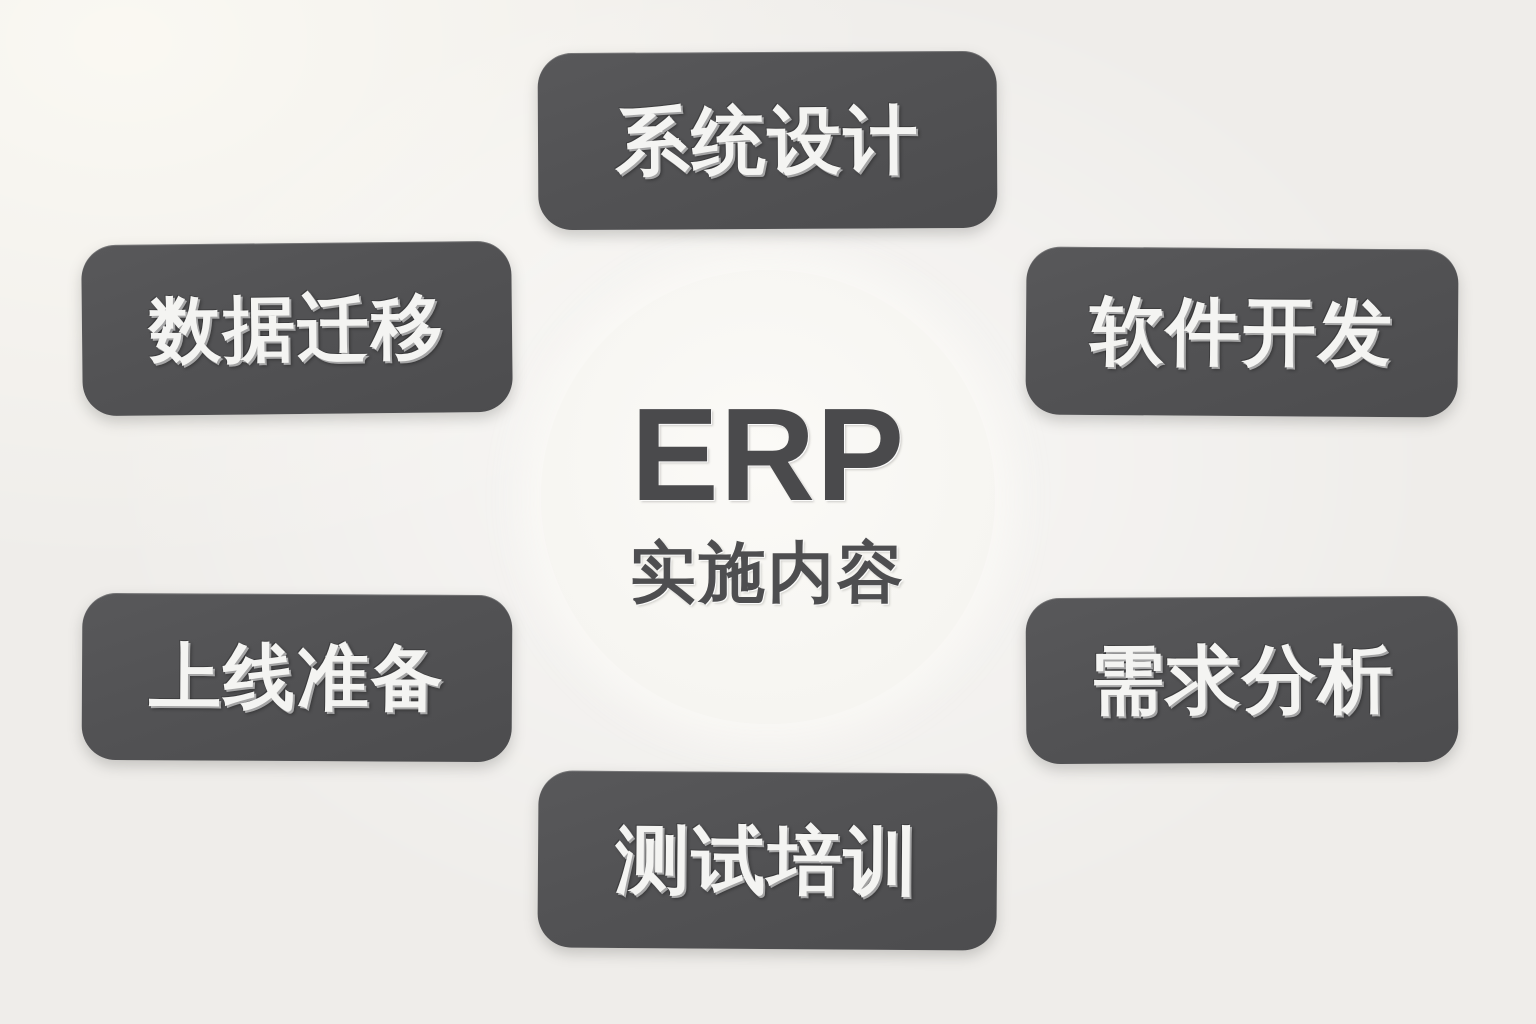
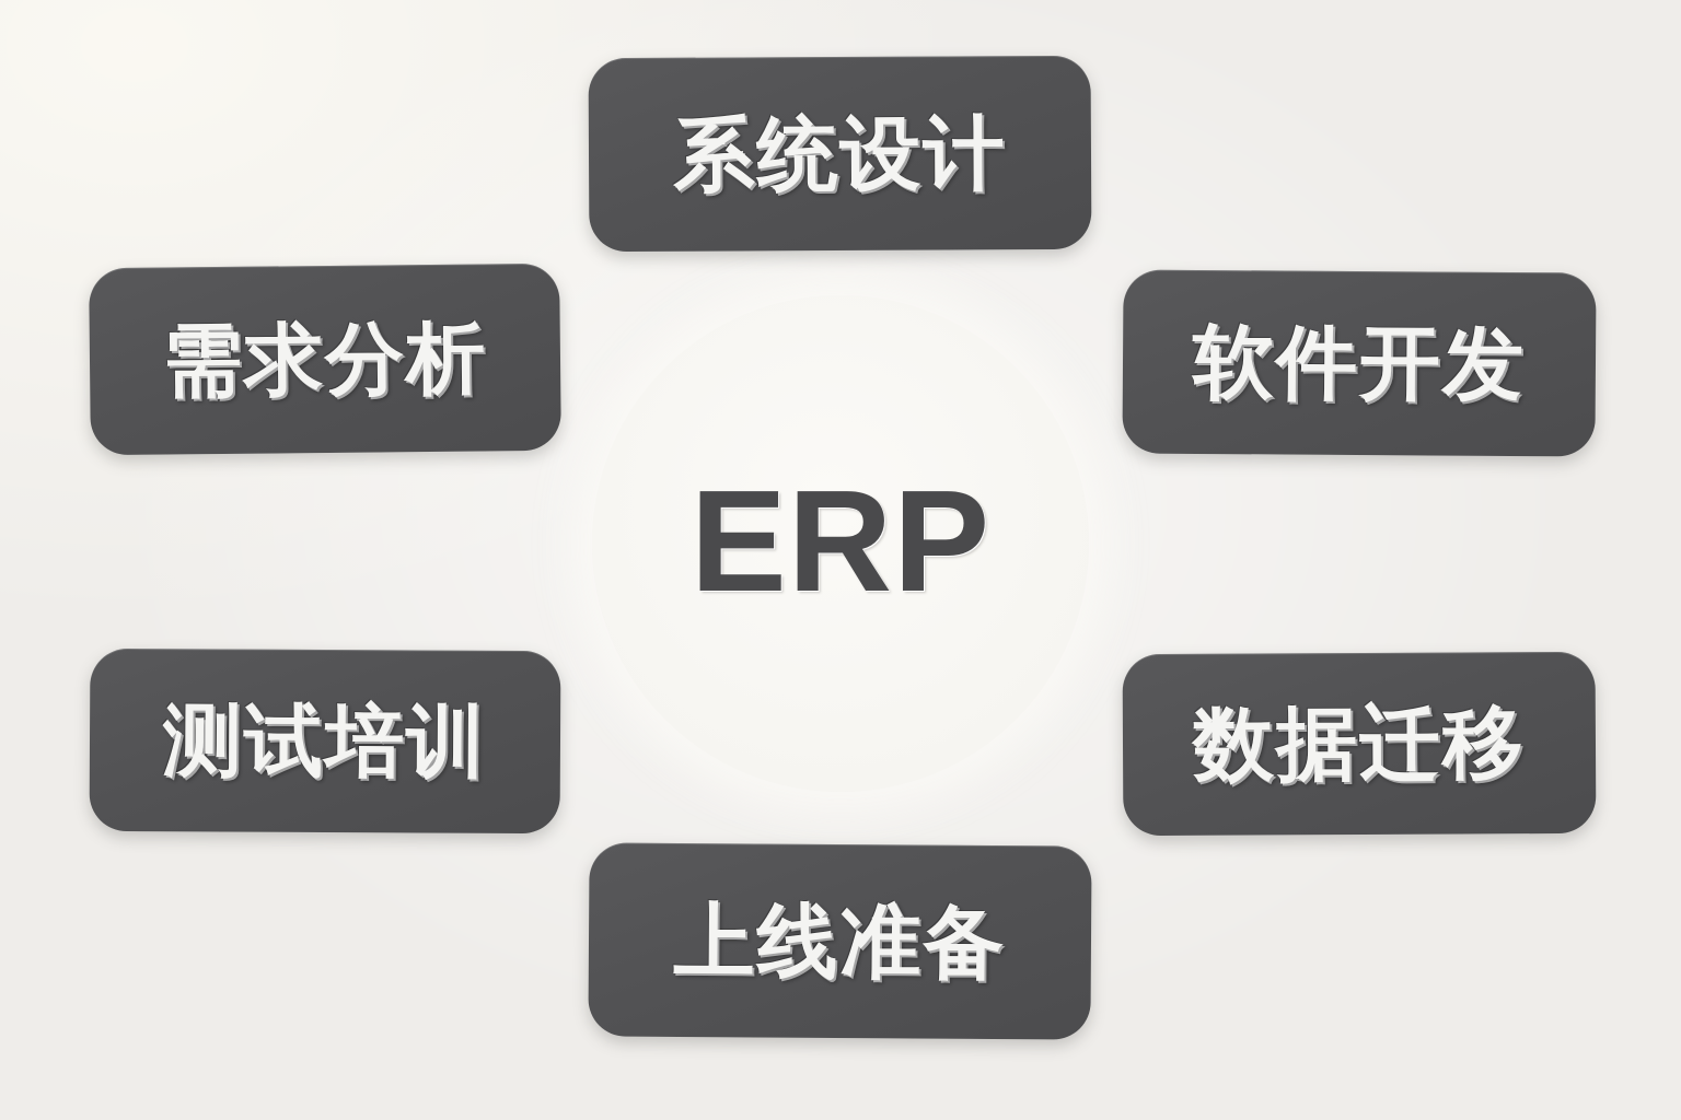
  ERP
- 实施内容
  系统设计
- 数据迁移
+ 需求分析
  软件开发
- 上线准备
+ 测试培训
- 需求分析
+ 数据迁移
- 测试培训
+ 上线准备
